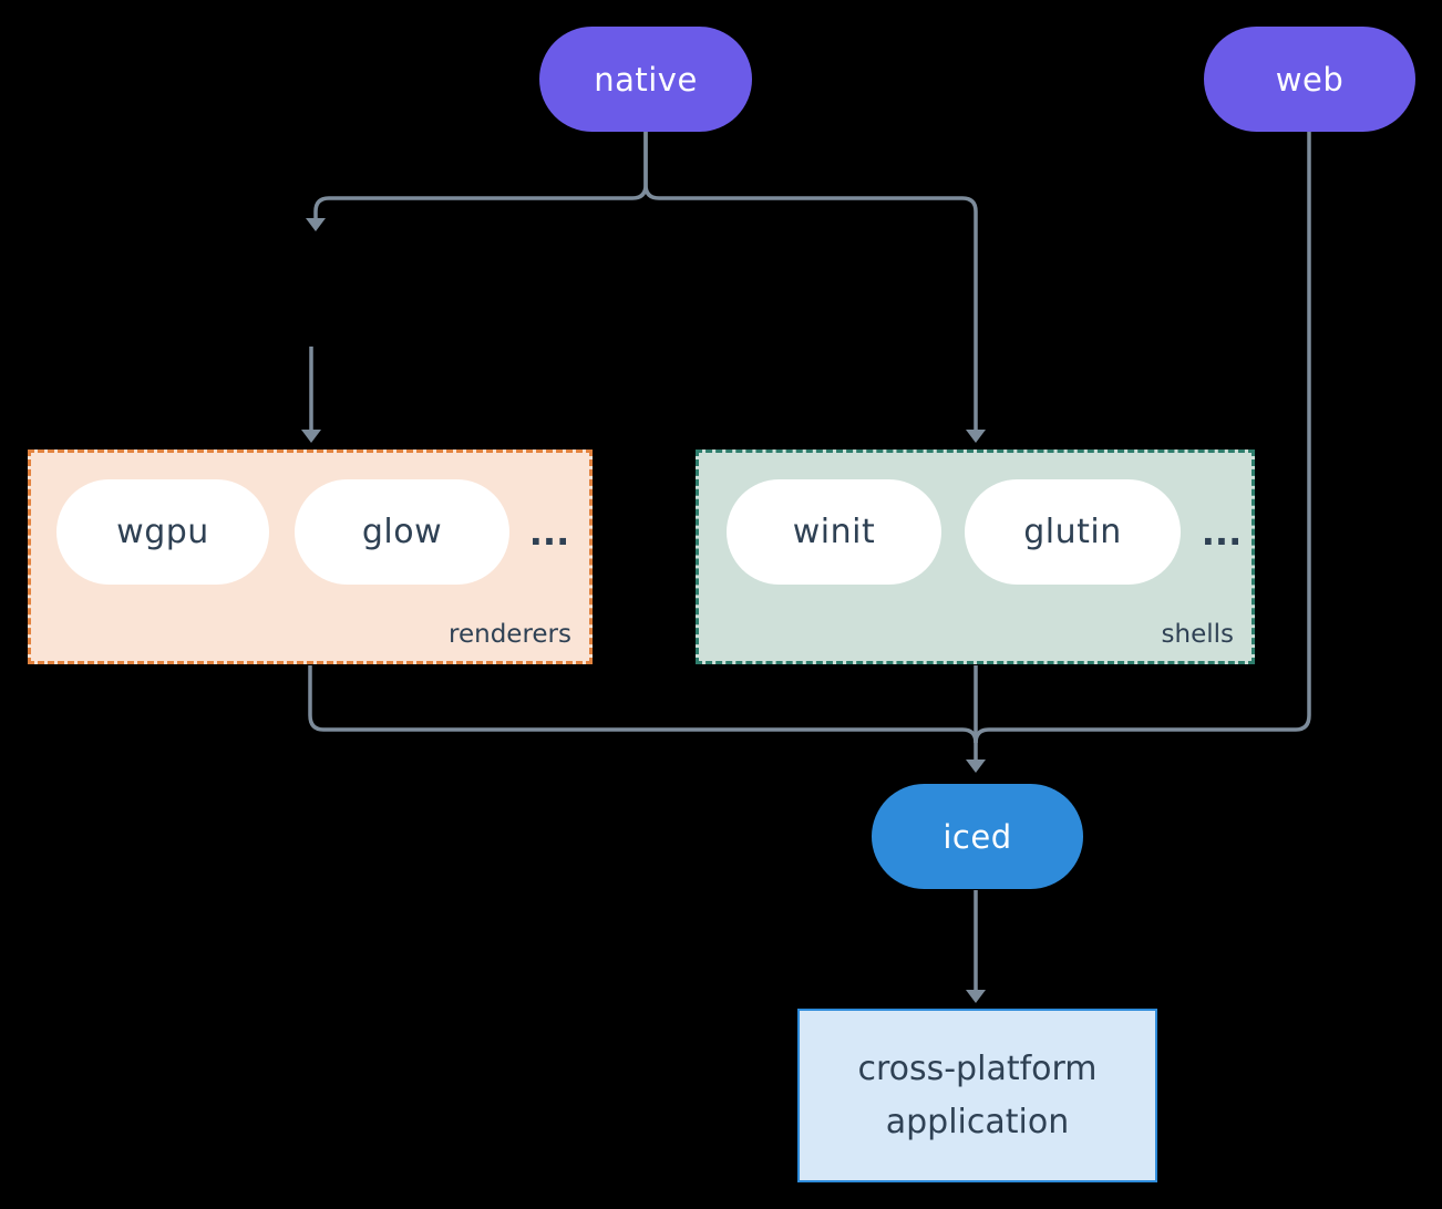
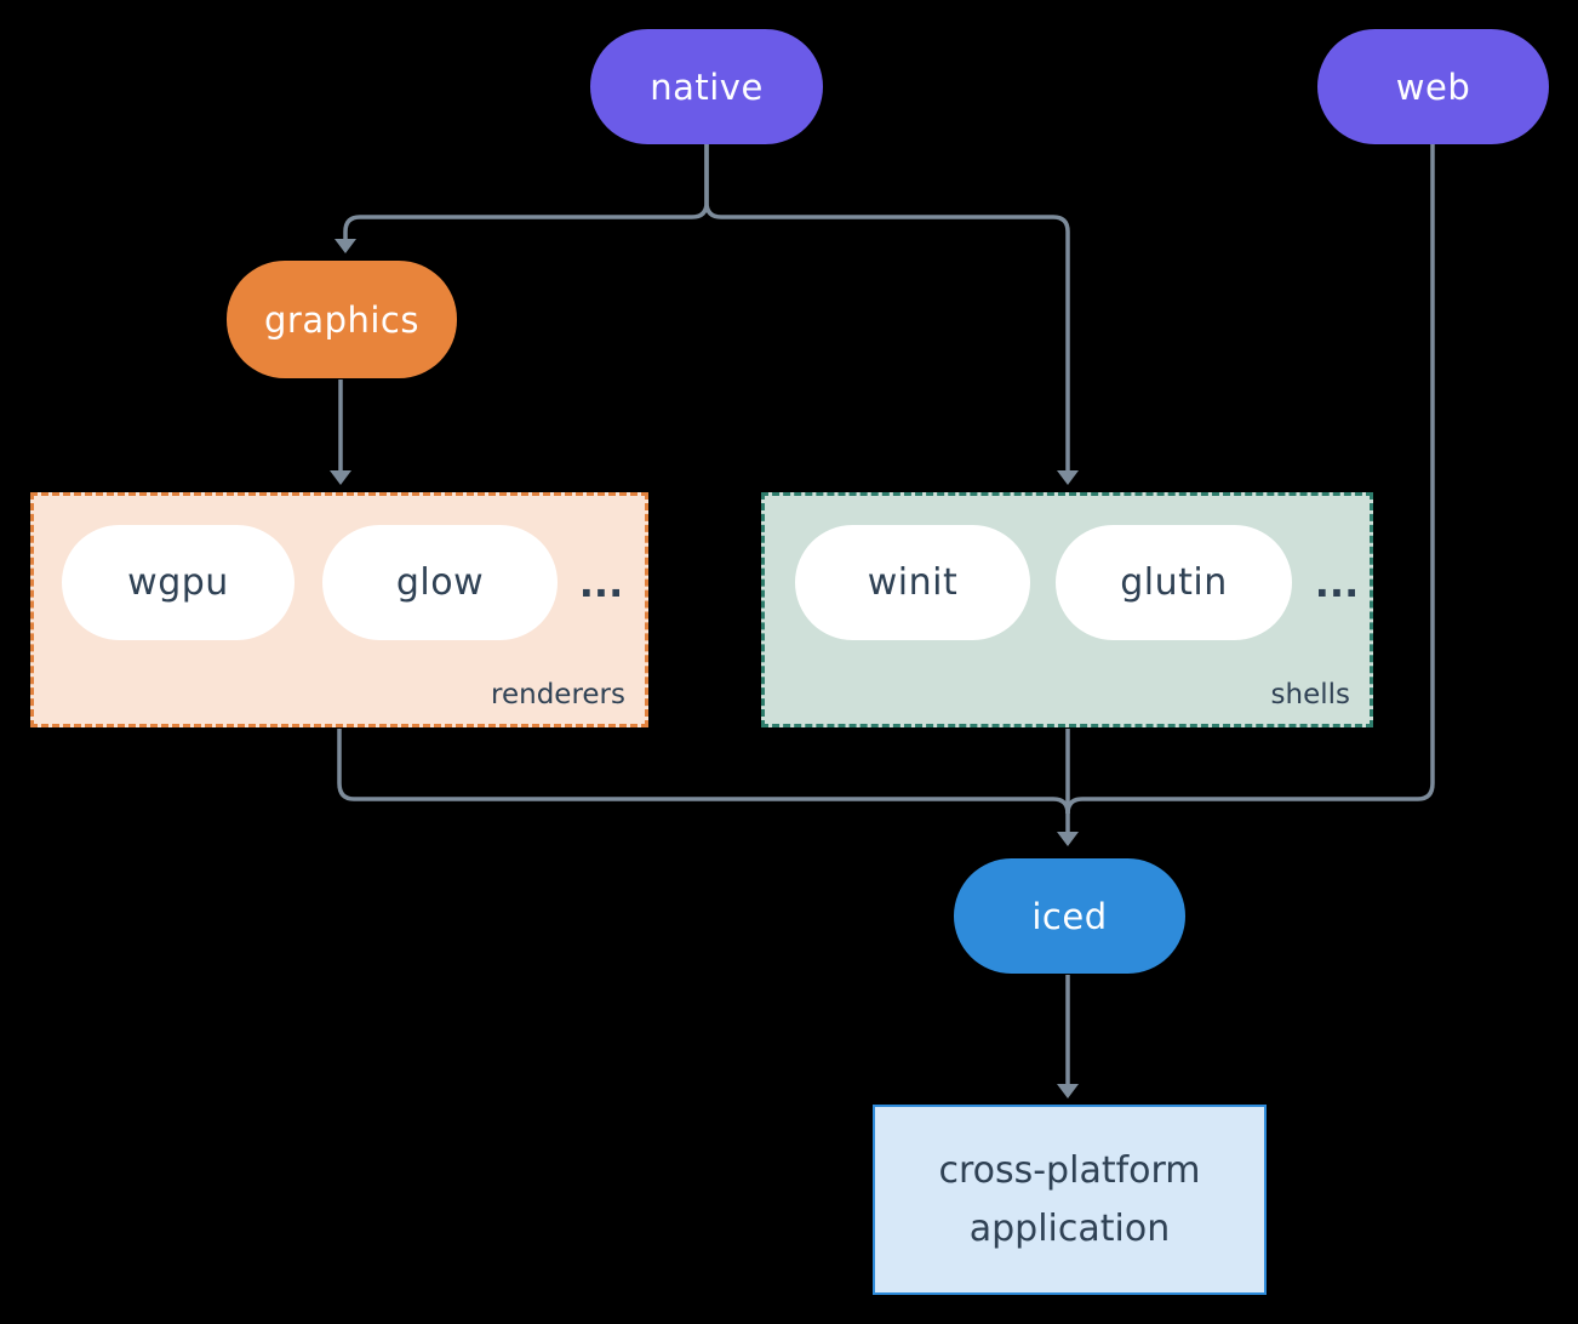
  native
  web
+ graphics
  wgpu
  glow
  ...
  renderers
  winit
  glutin
  ...
  shells
  iced
  cross-platform
  application
